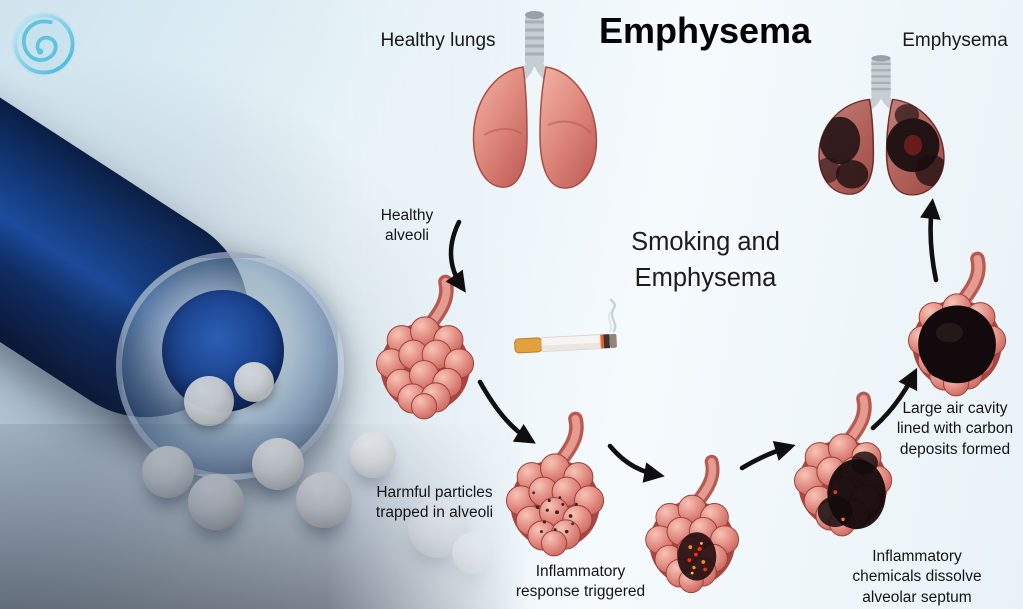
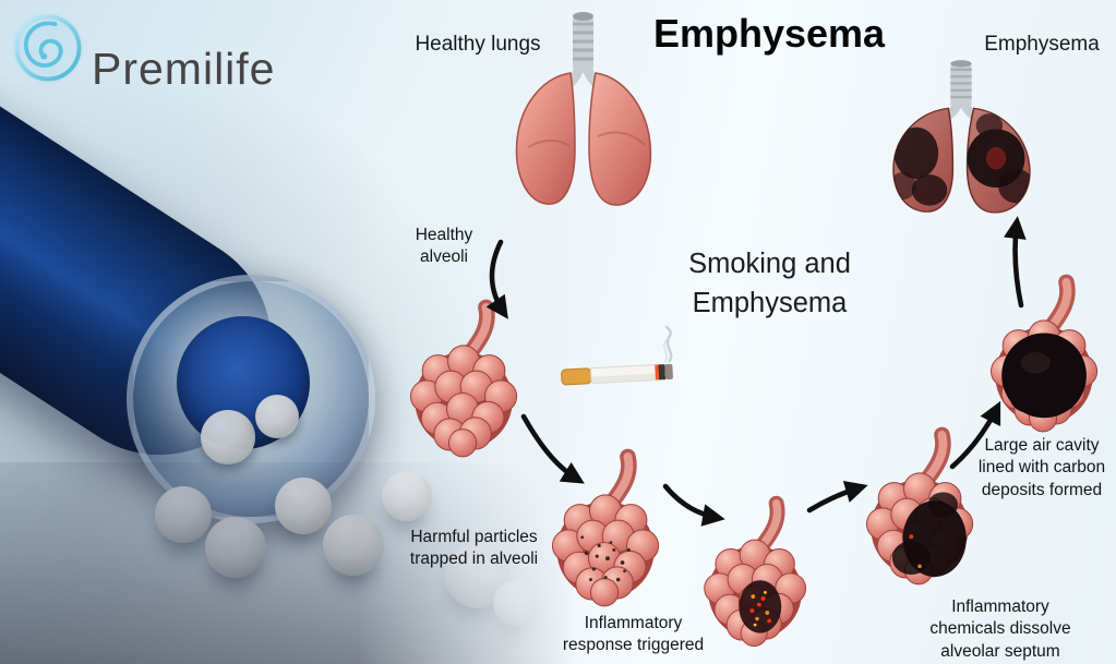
+ Premilife
  Healthy lungs
  Emphysema
  Emphysema
  Smoking and
  Emphysema
  Healthy
  alveoli
  Harmful particles
  trapped in alveoli
  Inflammatory
  response triggered
  Inflammatory
  chemicals dissolve
  alveolar septum
  Large air cavity
  lined with carbon
  deposits formed
